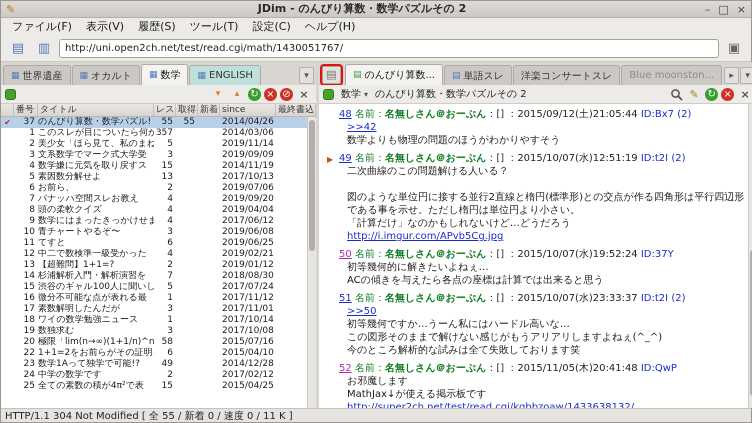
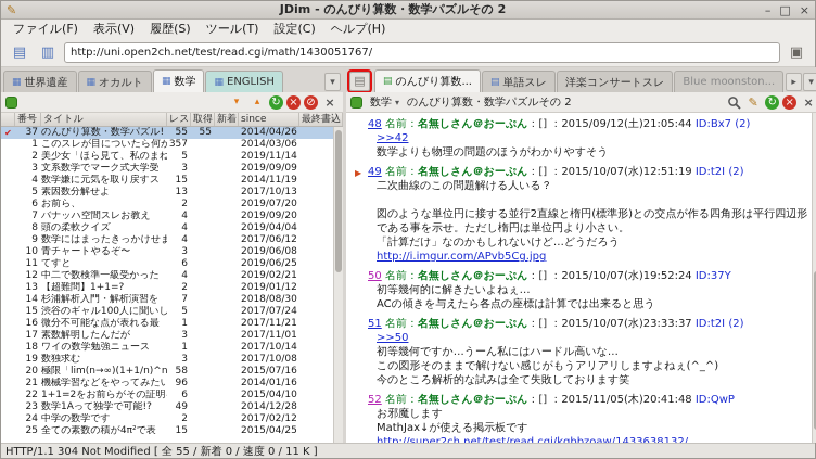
  ✎
  JDim - のんびり算数・数学パズルその 2
  –
  □
  ×
  ファイル(F)
  表示(V)
  履歴(S)
  ツール(T)
  設定(C)
  ヘルプ(H)
  ▤
  ▥
  http://uni.open2ch.net/test/read.cgi/math/1430051767/
  ▣
  ▦
  世界遺産
  ▦
  オカルト
  ▦
  数学
  ▦
  ENGLISH
  ▾
  ▾
  ▴
  ↻
  ×
  ⊘
  ×
  番号
  タイトル
  レス
  取得
  新着
  since
  最終書込
  ✔
  37
  のんびり算数・数学パズル!
  55
  55
  2014/04/26
  1
  このスレが目についたら何か
  357
  2014/03/06
  2
  美少女「ほら見て、私のまね
  5
  2019/11/14
  3
  文系数学でマーク式大学受
  3
  2019/09/09
  4
  数学嫌に元気を取り戻すス
  15
  2014/11/19
  5
  素因数分解せよ
  13
  2017/10/13
  6
  お前ら、
  2
- 2019/07/06
+ 2019/07/20
  7
  バナッハ空間スレお教え
  4
  2019/09/20
  8
  頭の柔軟クイズ
  4
  2019/04/04
  9
  数学にはまったきっかけせま
  4
  2017/06/12
  10
  青チャートやるぞ〜
  3
  2019/06/08
  11
  てすと
  6
  2019/06/25
  12
  中二で数検準一級受かった
  4
  2019/02/21
  13
  【超難問】1+1=?
  2
  2019/01/12
  14
  杉浦解析入門・解析演習を
  7
  2018/08/30
  15
  渋谷のギャル100人に聞いし
  5
  2017/07/24
  16
  微分不可能な点が表れる最
  1
- 2017/11/12
+ 2017/11/21
  17
  素数解明したんだが
  3
  2017/11/01
  18
  ワイの数学勉強ニュース
  1
  2017/10/14
  19
  数独求む
  3
  2017/10/08
  20
  極限「lim(n→∞)(1+1/n)^n
  58
  2015/07/16
+ 21
+ 機械学習などをやってみたい
+ 96
+ 2014/01/16
  22
  1+1=2をお前らがその証明
  6
  2015/04/10
  23
  数学1Aって独学で可能!?
  49
  2014/12/28
  24
  中学の数学です
  2
  2017/02/12
  25
  全ての素数の積が4π²で表
  15
  2015/04/25
  ▤
  ▤
  のんびり算数...
  ▤
  単語スレ
  洋楽コンサートスレ
  Blue moonston...
  ▸
  ▾
  数学
  ▾
  のんびり算数・数学パズルその 2
  ✎
  ↻
  ×
  ×
  48 名前：名無しさん＠おーぷん：[] ：2015/09/12(土)21:05:44 ID:Bx7 (2)
  >>42
  数学よりも物理の問題のほうがわかりやすそう
  ▶
  49 名前：名無しさん＠おーぷん：[] ：2015/10/07(水)12:51:19 ID:t2I (2)
  二次曲線のこの問題解ける人いる？
  図のような単位円に接する並行2直線と楕円(標準形)との交点が作る四角形は平行四辺形である事を示せ。ただし楕円は単位円より小さい。
  「計算だけ」なのかもしれないけど…どうだろう
  http://i.imgur.com/APvb5Cg.jpg
  50 名前：名無しさん＠おーぷん：[] ：2015/10/07(水)19:52:24 ID:37Y
  初等幾何的に解きたいよねぇ…
  ACの傾きを与えたら各点の座標は計算では出来ると思う
  51 名前：名無しさん＠おーぷん：[] ：2015/10/07(水)23:33:37 ID:t2I (2)
  >>50
  初等幾何ですか…うーん私にはハードル高いな…
  この図形そのままで解けない感じがもうアリアリしますよねぇ(^_^)
  今のところ解析的な試みは全て失敗しております笑
  52 名前：名無しさん＠おーぷん：[] ：2015/11/05(木)20:41:48 ID:QwP
  お邪魔します
  MathJax↓が使える掲示板です
  http://super2ch.net/test/read.cgi/kqbbzoaw/1433638132/
  HTTP/1.1 304 Not Modified [ 全 55 / 新着 0 / 速度 0 / 11 K ]
